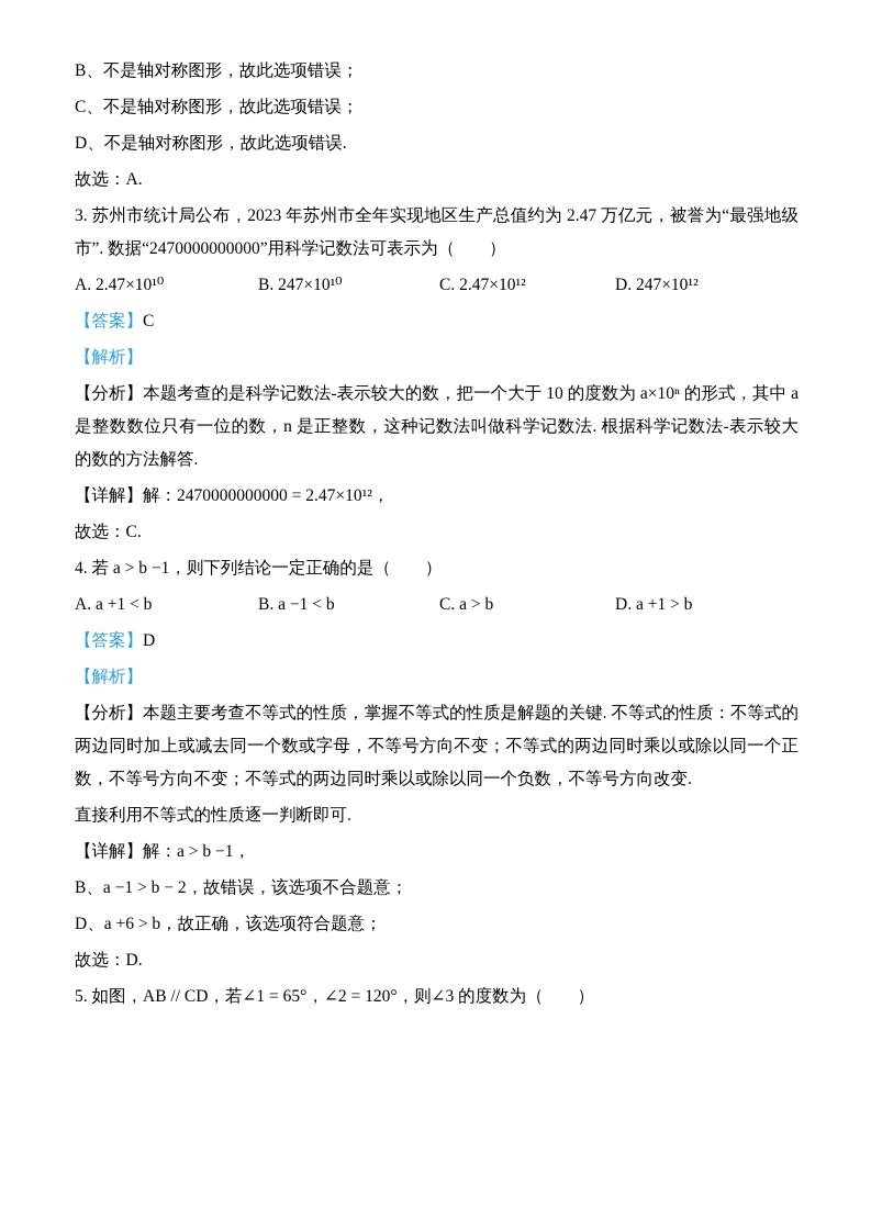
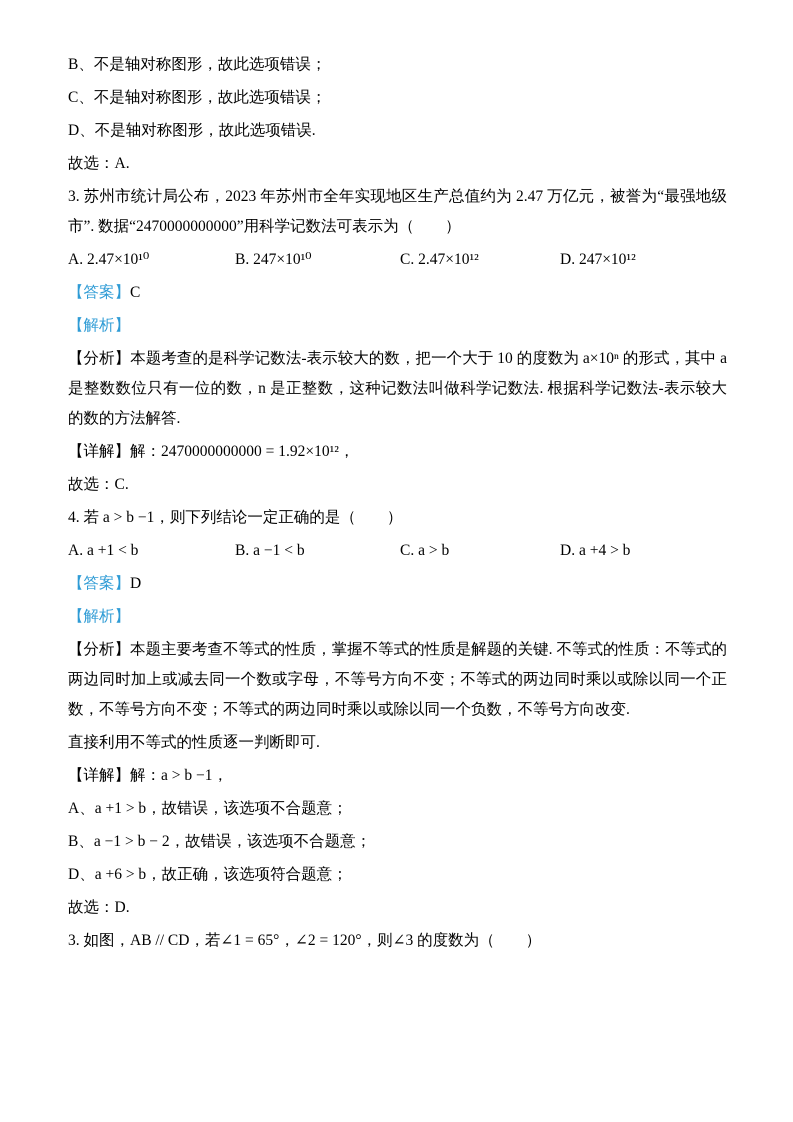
  B、不是轴对称图形，故此选项错误；
  C、不是轴对称图形，故此选项错误；
  D、不是轴对称图形，故此选项错误.
  故选：A.
  3. 苏州市统计局公布，2023 年苏州市全年实现地区生产总值约为 2.47 万亿元，被誉为“最强地级市”. 数据“2470000000000”用科学记数法可表示为（ ）
  A. 2.47×10¹⁰
  B. 247×10¹⁰
  C. 2.47×10¹²
  D. 247×10¹²
  【答案】C
  【解析】
  【分析】本题考查的是科学记数法-表示较大的数，把一个大于 10 的度数为 a×10ⁿ 的形式，其中 a 是整数数位只有一位的数，n 是正整数，这种记数法叫做科学记数法. 根据科学记数法-表示较大的数的方法解答.
- 【详解】解：2470000000000 = 2.47×10¹²，
+ 【详解】解：2470000000000 = 1.92×10¹²，
  故选：C.
  4. 若 a > b −1，则下列结论一定正确的是（ ）
  A. a +1 < b
  B. a −1 < b
  C. a > b
- D. a +1 > b
+ D. a +4 > b
  【答案】D
  【解析】
  【分析】本题主要考查不等式的性质，掌握不等式的性质是解题的关键. 不等式的性质：不等式的两边同时加上或减去同一个数或字母，不等号方向不变；不等式的两边同时乘以或除以同一个正数，不等号方向不变；不等式的两边同时乘以或除以同一个负数，不等号方向改变.
  直接利用不等式的性质逐一判断即可.
  【详解】解：a > b −1，
+ A、a +1 > b，故错误，该选项不合题意；
  B、a −1 > b − 2，故错误，该选项不合题意；
  D、a +6 > b，故正确，该选项符合题意；
  故选：D.
- 5. 如图，AB // CD，若∠1 = 65°，∠2 = 120°，则∠3 的度数为（ ）
+ 3. 如图，AB // CD，若∠1 = 65°，∠2 = 120°，则∠3 的度数为（ ）
